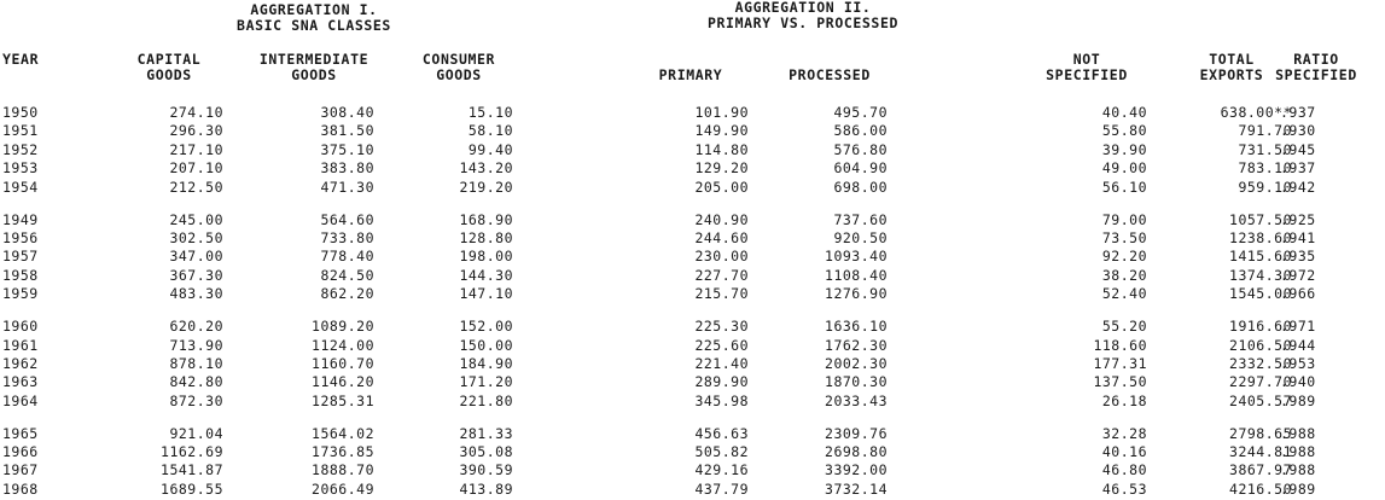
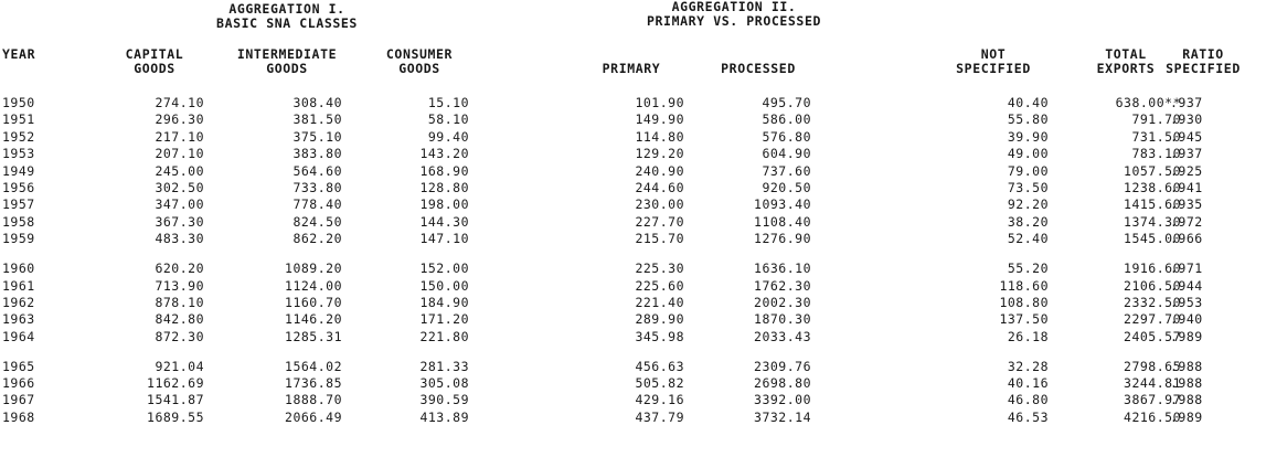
  AGGREGATION I.
  BASIC SNA CLASSES
  AGGREGATION II.
  PRIMARY VS. PROCESSED
  YEAR
  CAPITAL
  GOODS
  INTERMEDIATE
  GOODS
  CONSUMER
  GOODS
  PRIMARY
  PROCESSED
  NOT
  SPECIFIED
  TOTAL
  EXPORTS
  RATIO
  SPECIFIED
  1950
  274.10
  308.40
  15.10
  101.90
  495.70
  40.40
  638.00**
  .937
  1951
  296.30
  381.50
  58.10
  149.90
  586.00
  55.80
  791.70
  .930
  1952
  217.10
  375.10
  99.40
  114.80
  576.80
  39.90
  731.50
  .945
  1953
  207.10
  383.80
  143.20
  129.20
  604.90
  49.00
  783.10
  .937
- 1954
- 212.50
- 471.30
- 219.20
- 205.00
- 698.00
- 56.10
- 959.10
- .942
  1949
  245.00
  564.60
  168.90
  240.90
  737.60
  79.00
  1057.50
  .925
  1956
  302.50
  733.80
  128.80
  244.60
  920.50
  73.50
  1238.60
  .941
  1957
  347.00
  778.40
  198.00
  230.00
  1093.40
  92.20
  1415.60
  .935
  1958
  367.30
  824.50
  144.30
  227.70
  1108.40
  38.20
  1374.30
  .972
  1959
  483.30
  862.20
  147.10
  215.70
  1276.90
  52.40
  1545.00
  .966
  1960
  620.20
  1089.20
  152.00
  225.30
  1636.10
  55.20
  1916.60
  .971
  1961
  713.90
  1124.00
  150.00
  225.60
  1762.30
  118.60
  2106.50
  .944
  1962
  878.10
  1160.70
  184.90
  221.40
  2002.30
- 177.31
+ 108.80
  2332.50
  .953
  1963
  842.80
  1146.20
  171.20
  289.90
  1870.30
  137.50
  2297.70
  .940
  1964
  872.30
  1285.31
  221.80
  345.98
  2033.43
  26.18
  2405.57
  .989
  1965
  921.04
  1564.02
  281.33
  456.63
  2309.76
  32.28
  2798.65
  .988
  1966
  1162.69
  1736.85
  305.08
  505.82
  2698.80
  40.16
  3244.81
  .988
  1967
  1541.87
  1888.70
  390.59
  429.16
  3392.00
  46.80
  3867.97
  .988
  1968
  1689.55
  2066.49
  413.89
  437.79
  3732.14
  46.53
  4216.50
  .989
